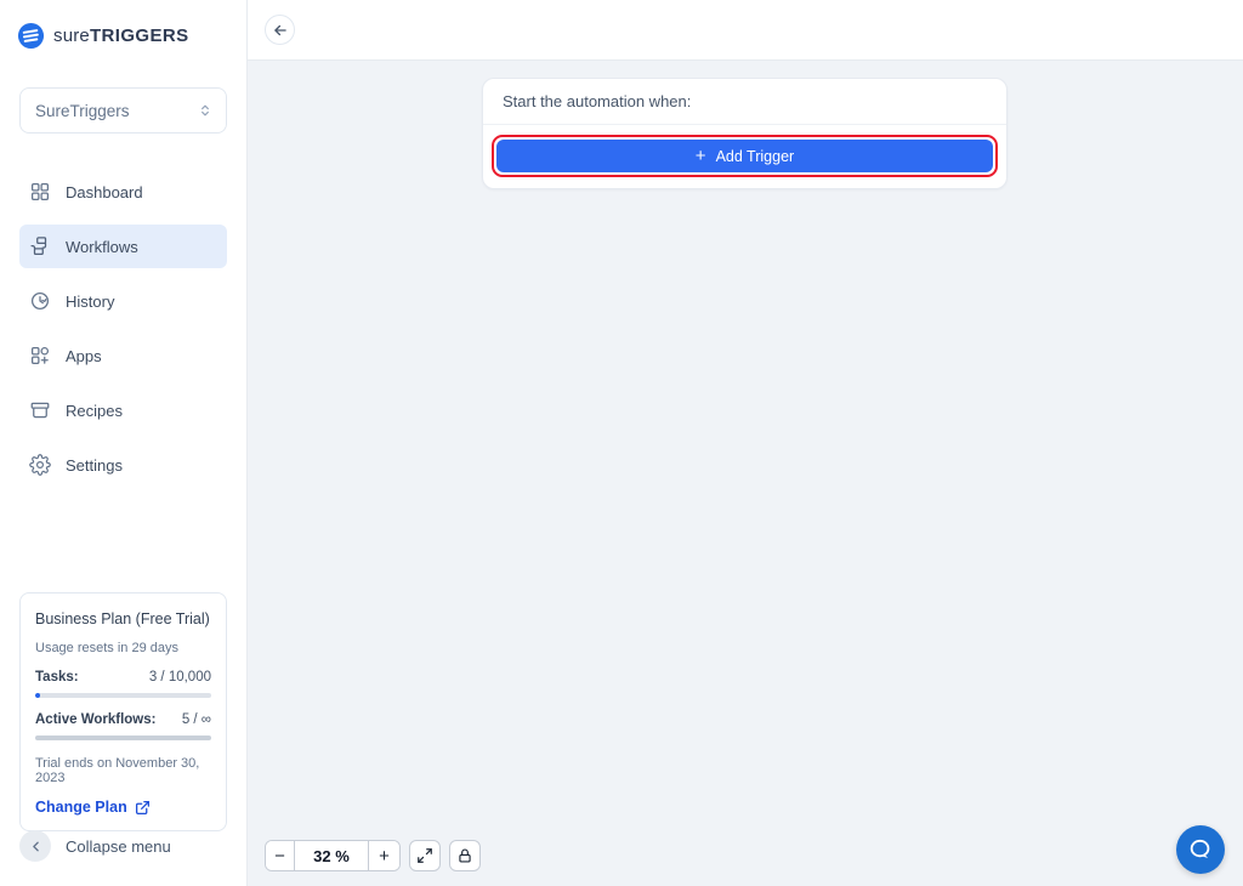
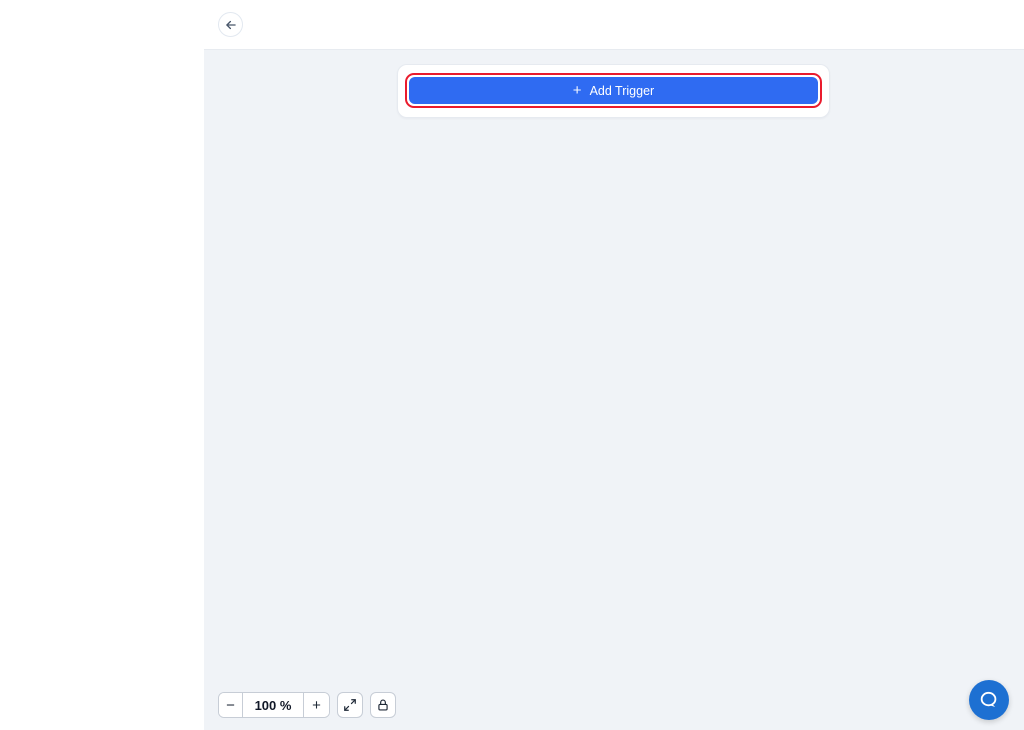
- sureTRIGGERS
- SureTriggers
- Dashboard
- Workflows
- History
- Apps
- Recipes
- Settings
- Business Plan (Free Trial)
- Usage resets in 29 days
- Tasks:
- 3 / 10,000
- Active Workflows:
- 5 / ∞
- Trial ends on November 30, 2023
- Change Plan
- Collapse menu
- Start the automation when:
  +
  Add Trigger
  −
- 32 %
+ 100 %
  +
